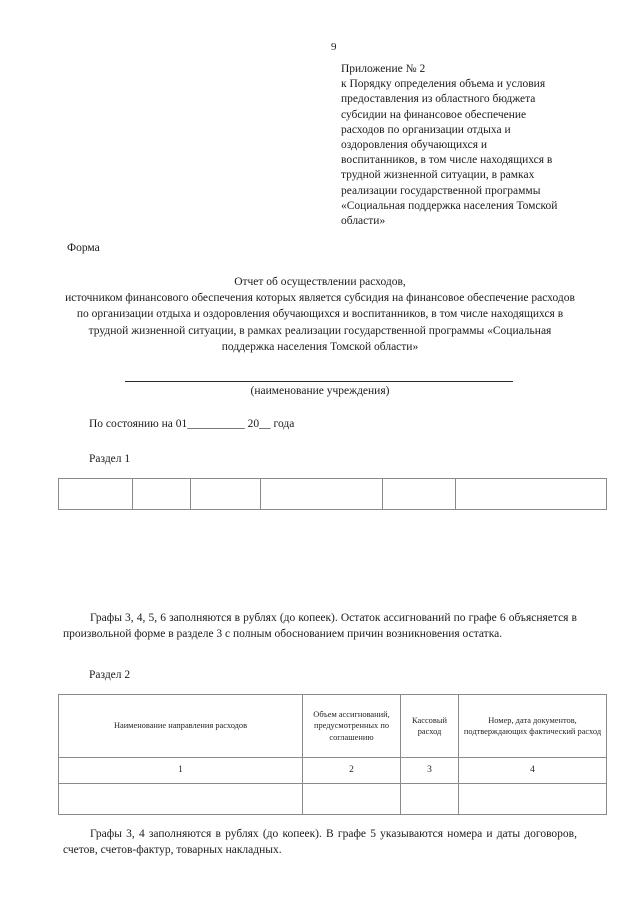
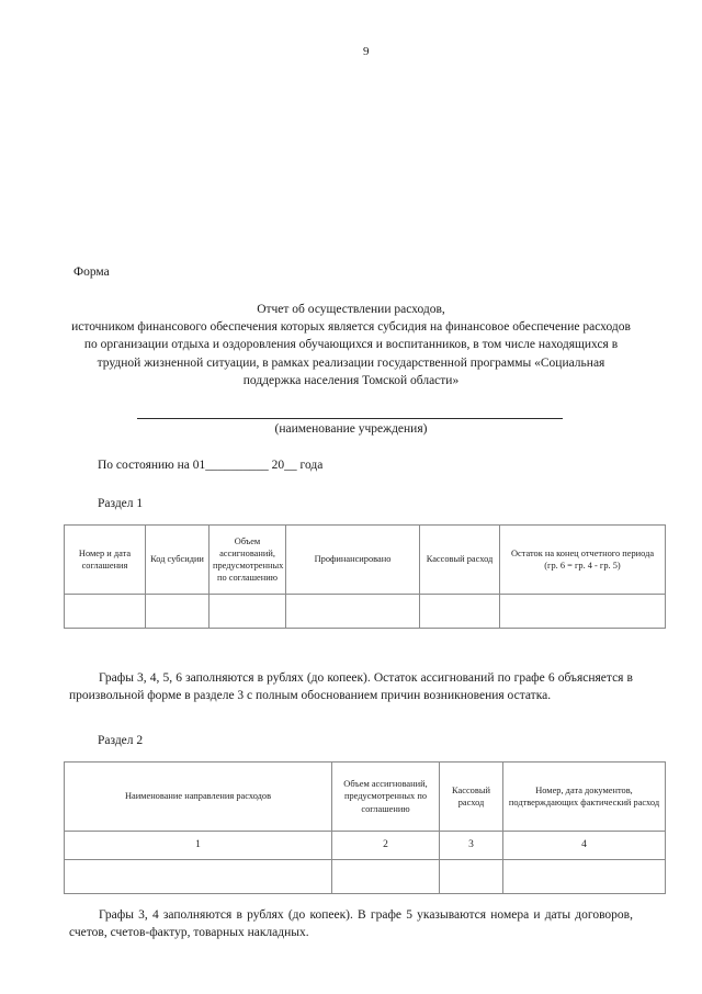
  9
- Приложение № 2
- к Порядку определения объема и условия
- предоставления из областного бюджета
- субсидии на финансовое обеспечение
- расходов по организации отдыха и
- оздоровления обучающихся и
- воспитанников, в том числе находящихся в
- трудной жизненной ситуации, в рамках
- реализации государственной программы
- «Социальная поддержка населения Томской
- области»
  Форма
  Отчет об осуществлении расходов,
  источником финансового обеспечения которых является субсидия на финансовое обеспечение расходов по организации отдыха и оздоровления обучающихся и воспитанников, в том числе находящихся в трудной жизненной ситуации, в рамках реализации государственной программы «Социальная поддержка населения Томской области»
  (наименование учреждения)
  По состоянию на 01__________ 20__ года
  Раздел 1
+ Номер и дата соглашения	Код субсидии	Объем ассигнований, предусмотренных по соглашению	Профинансировано	Кассовый расход	Остаток на конец отчетного периода (гр. 6 = гр. 4 - гр. 5)
  Графы 3, 4, 5, 6 заполняются в рублях (до копеек). Остаток ассигнований по графе 6 объясняется в произвольной форме в разделе 3 с полным обоснованием причин возникновения остатка.
  Раздел 2
  Наименование направления расходов	Объем ассигнований, предусмотренных по соглашению	Кассовый расход	Номер, дата документов, подтверждающих фактический расход
  1	2	3	4
  Графы 3, 4 заполняются в рублях (до копеек). В графе 5 указываются номера и даты договоров, счетов, счетов-фактур, товарных накладных.
